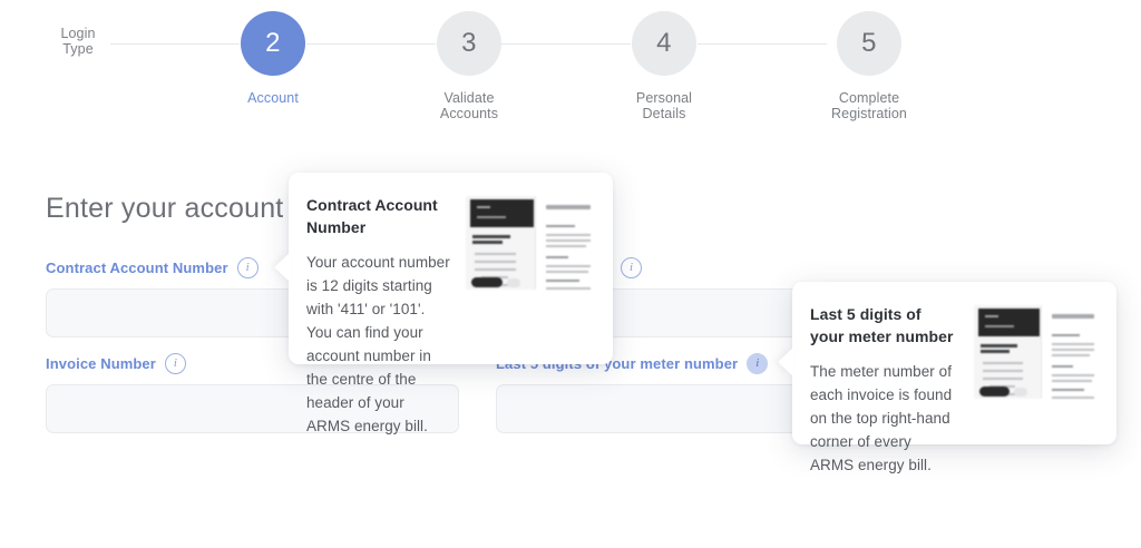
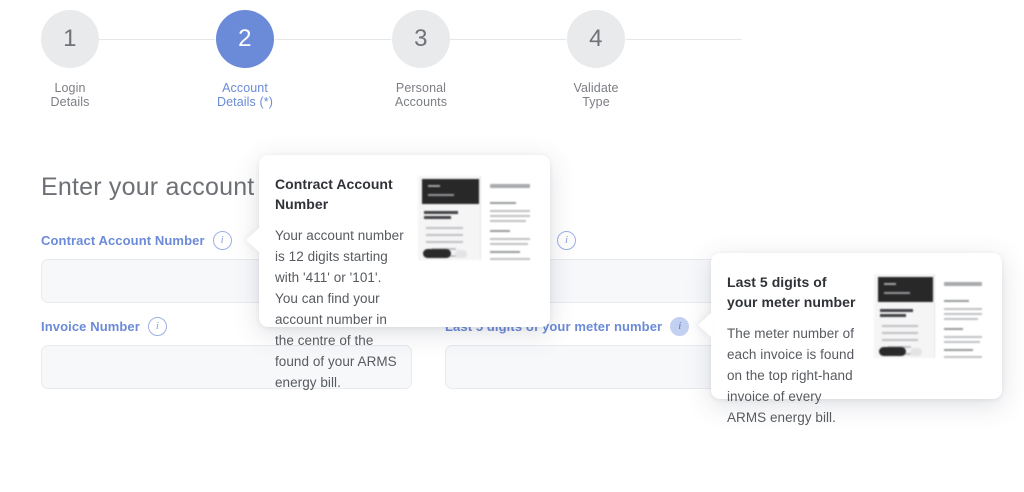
+ 1
  Login
- Type
+ Details
  2
  Account
+ Details (*)
  3
- Validate
+ Personal
  Accounts
  4
- Personal
+ Validate
- Details
+ Type
- 5
- Complete
- Registration
  Contract Account Number
  i
  i
  Invoice Number
  i
  i
  Contract Account Number
- Your account number is 12 digits starting with '411' or '101'. You can find your account number in the centre of the header of your ARMS energy bill.
+ Your account number is 12 digits starting with '411' or '101'. You can find your account number in the centre of the found of your ARMS energy bill.
  Last 5 digits of your meter number
- The meter number of each invoice is found on the top right-hand corner of every ARMS energy bill.
+ The meter number of each invoice is found on the top right-hand invoice of every ARMS energy bill.
